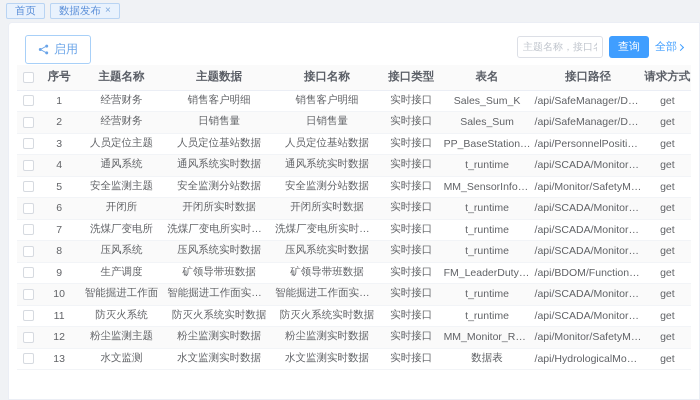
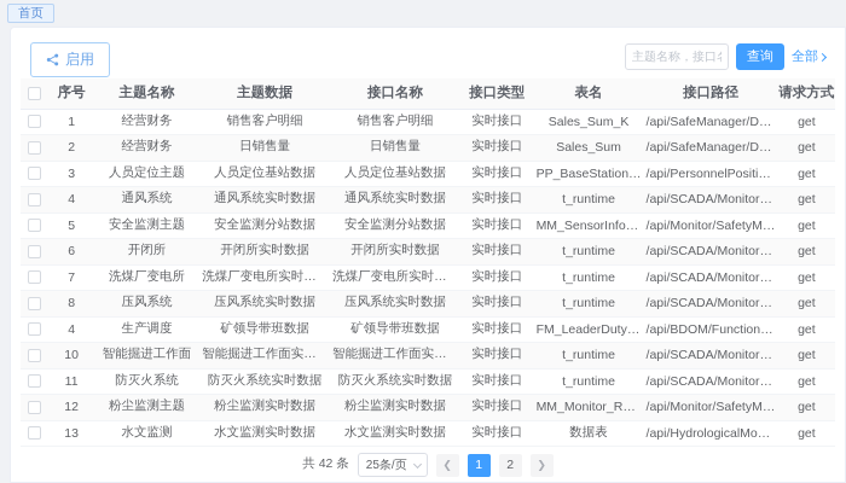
  首页
- 数据发布
- ×
  启用
  主题名称，接口
  查询
  全部
  	序号	主题名称	主题数据	接口名称	接口类型	表名	接口路径	请求方式
  	1	经营财务	销售客户明细	销售客户明细	实时接口	Sales_Sum_K	/api/SafeManager/Data	get
  	2	经营财务	日销售量	日销售量	实时接口	Sales_Sum	/api/SafeManager/Data	get
  	3	人员定位主题	人员定位基站数据	人员定位基站数据	实时接口	PP_BaseStation_A	/api/PersonnelPositioni	get
  	4	通风系统	通风系统实时数据	通风系统实时数据	实时接口	t_runtime	/api/SCADA/Monitor/SC	get
  	5	安全监测主题	安全监测分站数据	安全监测分站数据	实时接口	MM_SensorInfo_A	/api/Monitor/SafetyMoni	get
  	6	开闭所	开闭所实时数据	开闭所实时数据	实时接口	t_runtime	/api/SCADA/Monitor/SC	get
  	7	洗煤厂变电所	洗煤厂变电所实时数据	洗煤厂变电所实时数据	实时接口	t_runtime	/api/SCADA/Monitor/SC	get
  	8	压风系统	压风系统实时数据	压风系统实时数据	实时接口	t_runtime	/api/SCADA/Monitor/SC	get
- 	9	生产调度	矿领导带班数据	矿领导带班数据	实时接口	FM_LeaderDutyTa	/api/BDOM/FunctionFor	get
+ 	4	生产调度	矿领导带班数据	矿领导带班数据	实时接口	FM_LeaderDutyTa	/api/BDOM/FunctionFor	get
  	10	智能掘进工作面	智能掘进工作面实时数	智能掘进工作面实时数	实时接口	t_runtime	/api/SCADA/Monitor/SC	get
  	11	防灭火系统	防灭火系统实时数据	防灭火系统实时数据	实时接口	t_runtime	/api/SCADA/Monitor/SC	get
  	12	粉尘监测主题	粉尘监测实时数据	粉尘监测实时数据	实时接口	MM_Monitor_RealT	/api/Monitor/SafetyMoni	get
  	13	水文监测	水文监测实时数据	水文监测实时数据	实时接口	数据表	/api/HydrologicalMonito	get
+ 共 42 条
+ 25条/页
+ ❮
+ 1
+ 2
+ ❯
